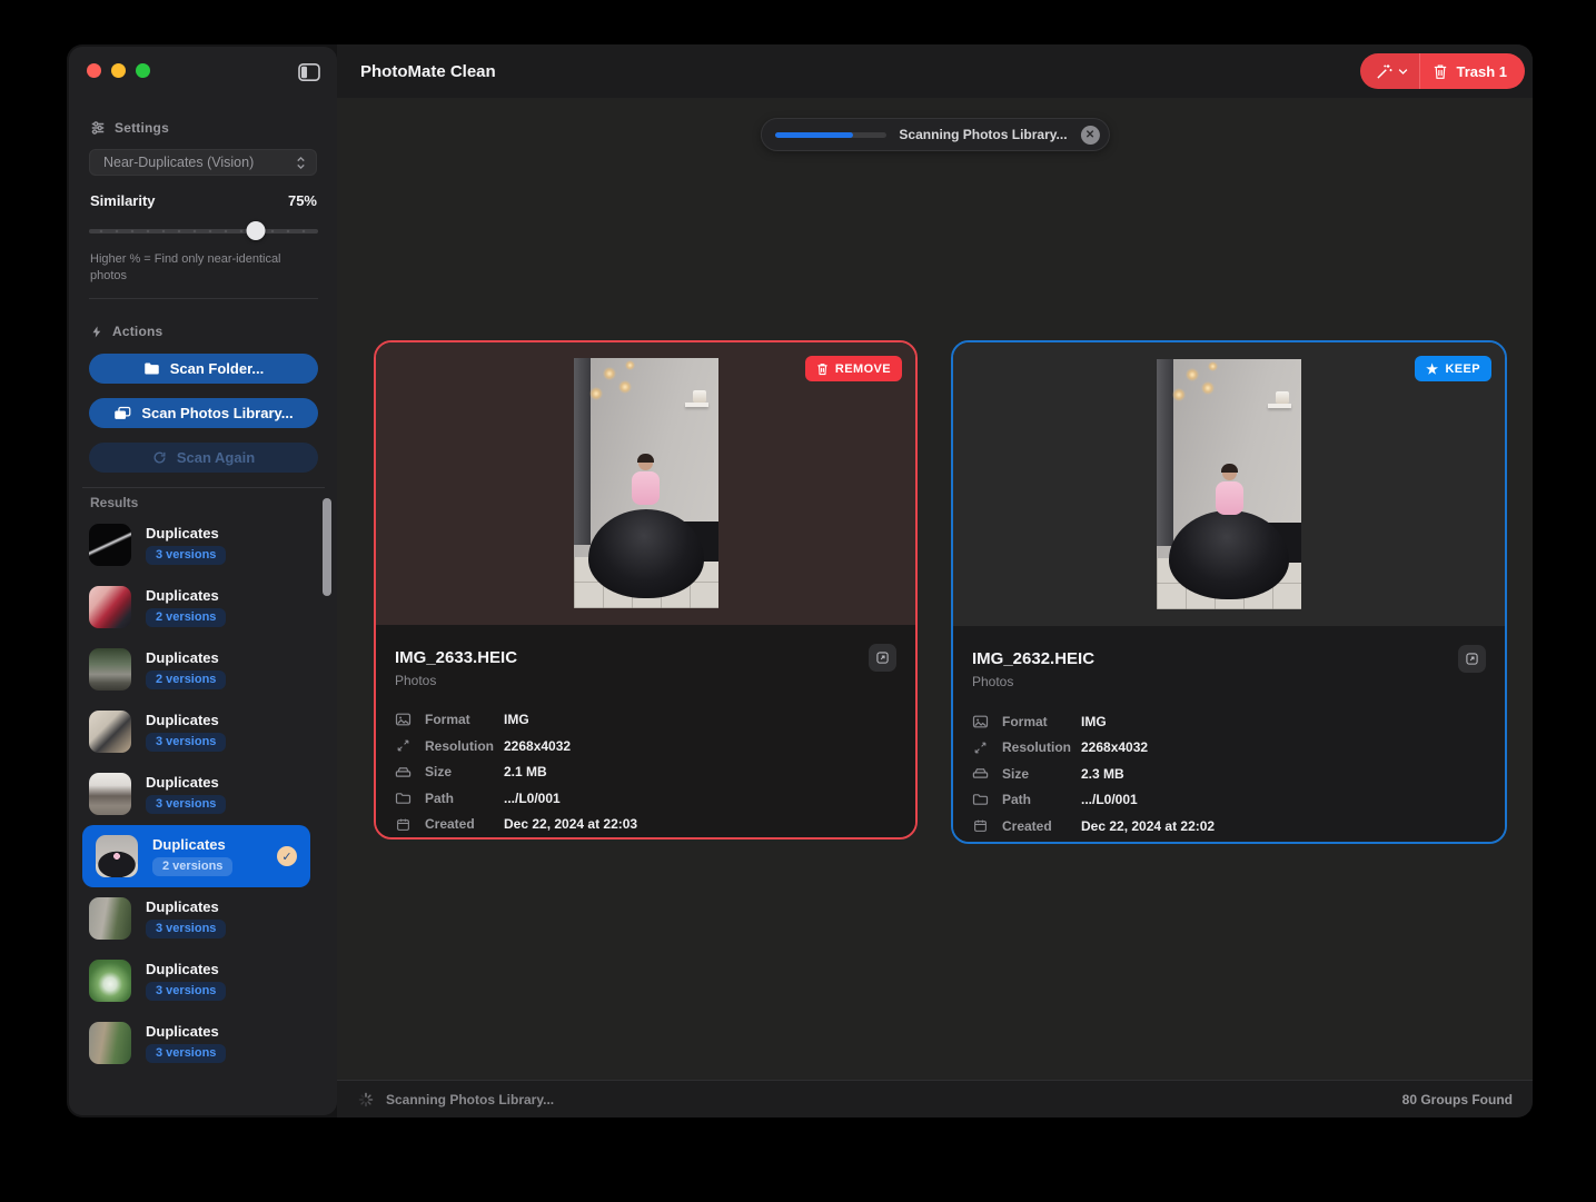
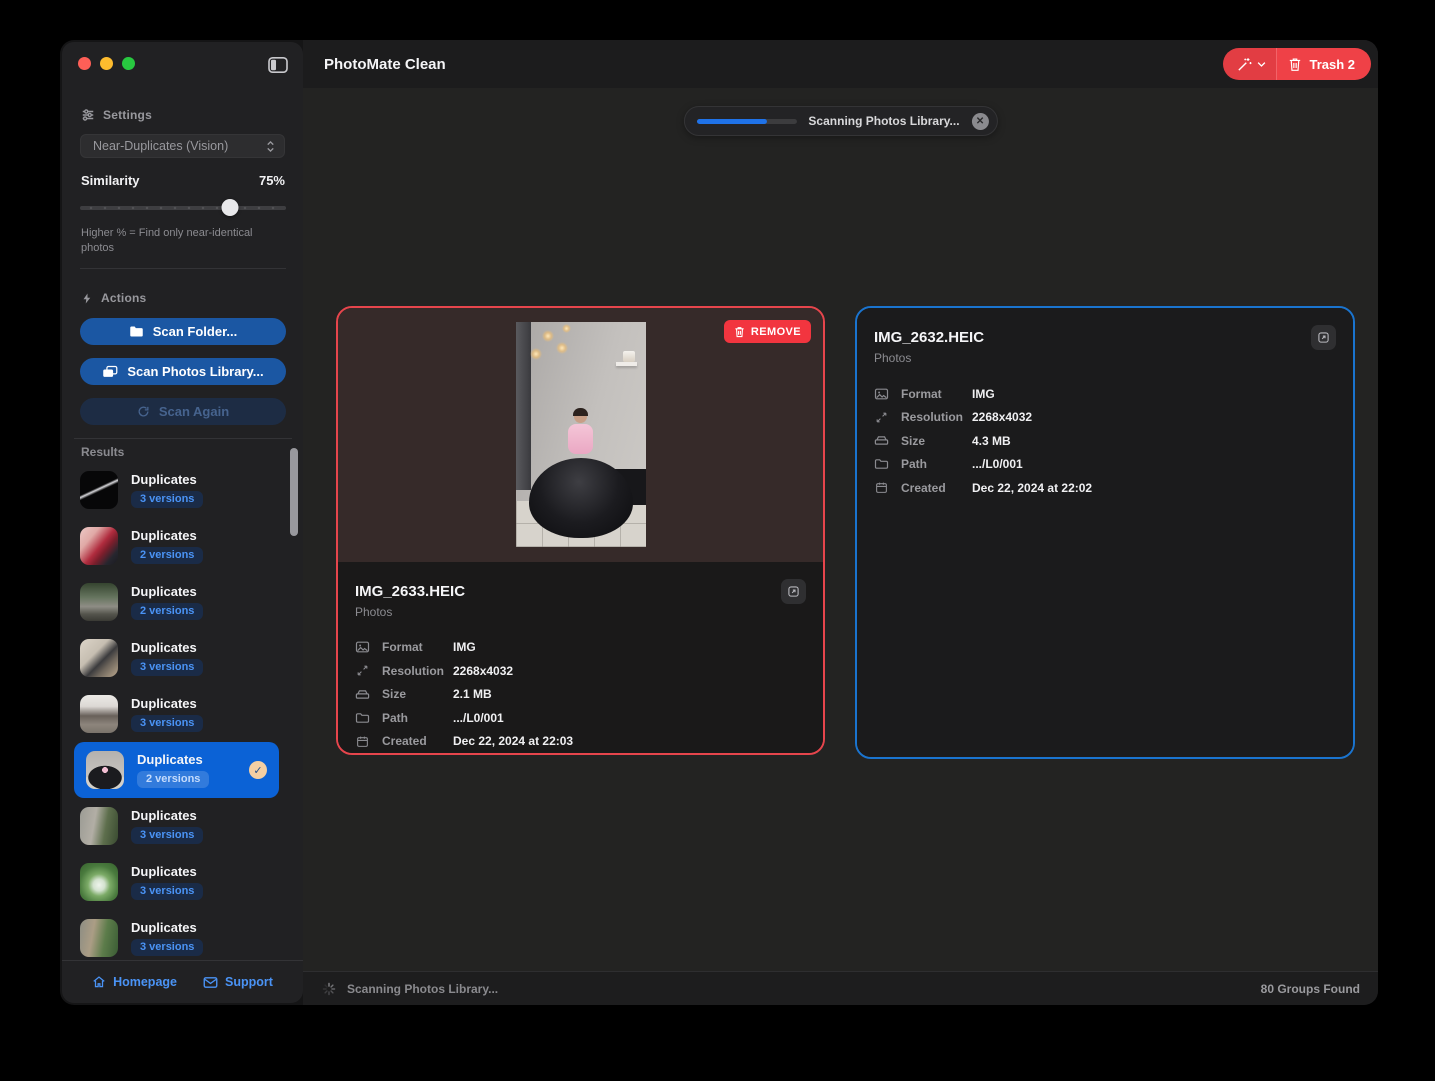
  Settings
  Near-Duplicates (Vision)
  Similarity
  75%
  Higher % = Find only near-identical photos
  Actions
  Scan Folder...
  Scan Photos Library...
  Scan Again
  Results
  Duplicates
  3 versions
  Duplicates
  2 versions
  Duplicates
  2 versions
  Duplicates
  3 versions
  Duplicates
  3 versions
  Duplicates
  2 versions
  ✓
  Duplicates
  3 versions
  Duplicates
  3 versions
  Duplicates
  3 versions
+ Homepage
+ Support
  PhotoMate Clean
- Trash 1
+ Trash 2
  Scanning Photos Library...
  ✕
  REMOVE
  IMG_2633.HEIC
  Photos
  Format
  IMG
  Resolution
  2268x4032
  Size
  2.1 MB
  Path
  .../L0/001
  Created
  Dec 22, 2024 at 22:03
- ★
- KEEP
  IMG_2632.HEIC
  Photos
  Format
  IMG
  Resolution
  2268x4032
  Size
- 2.3 MB
+ 4.3 MB
  Path
  .../L0/001
  Created
  Dec 22, 2024 at 22:02
  Scanning Photos Library...
  80 Groups Found
